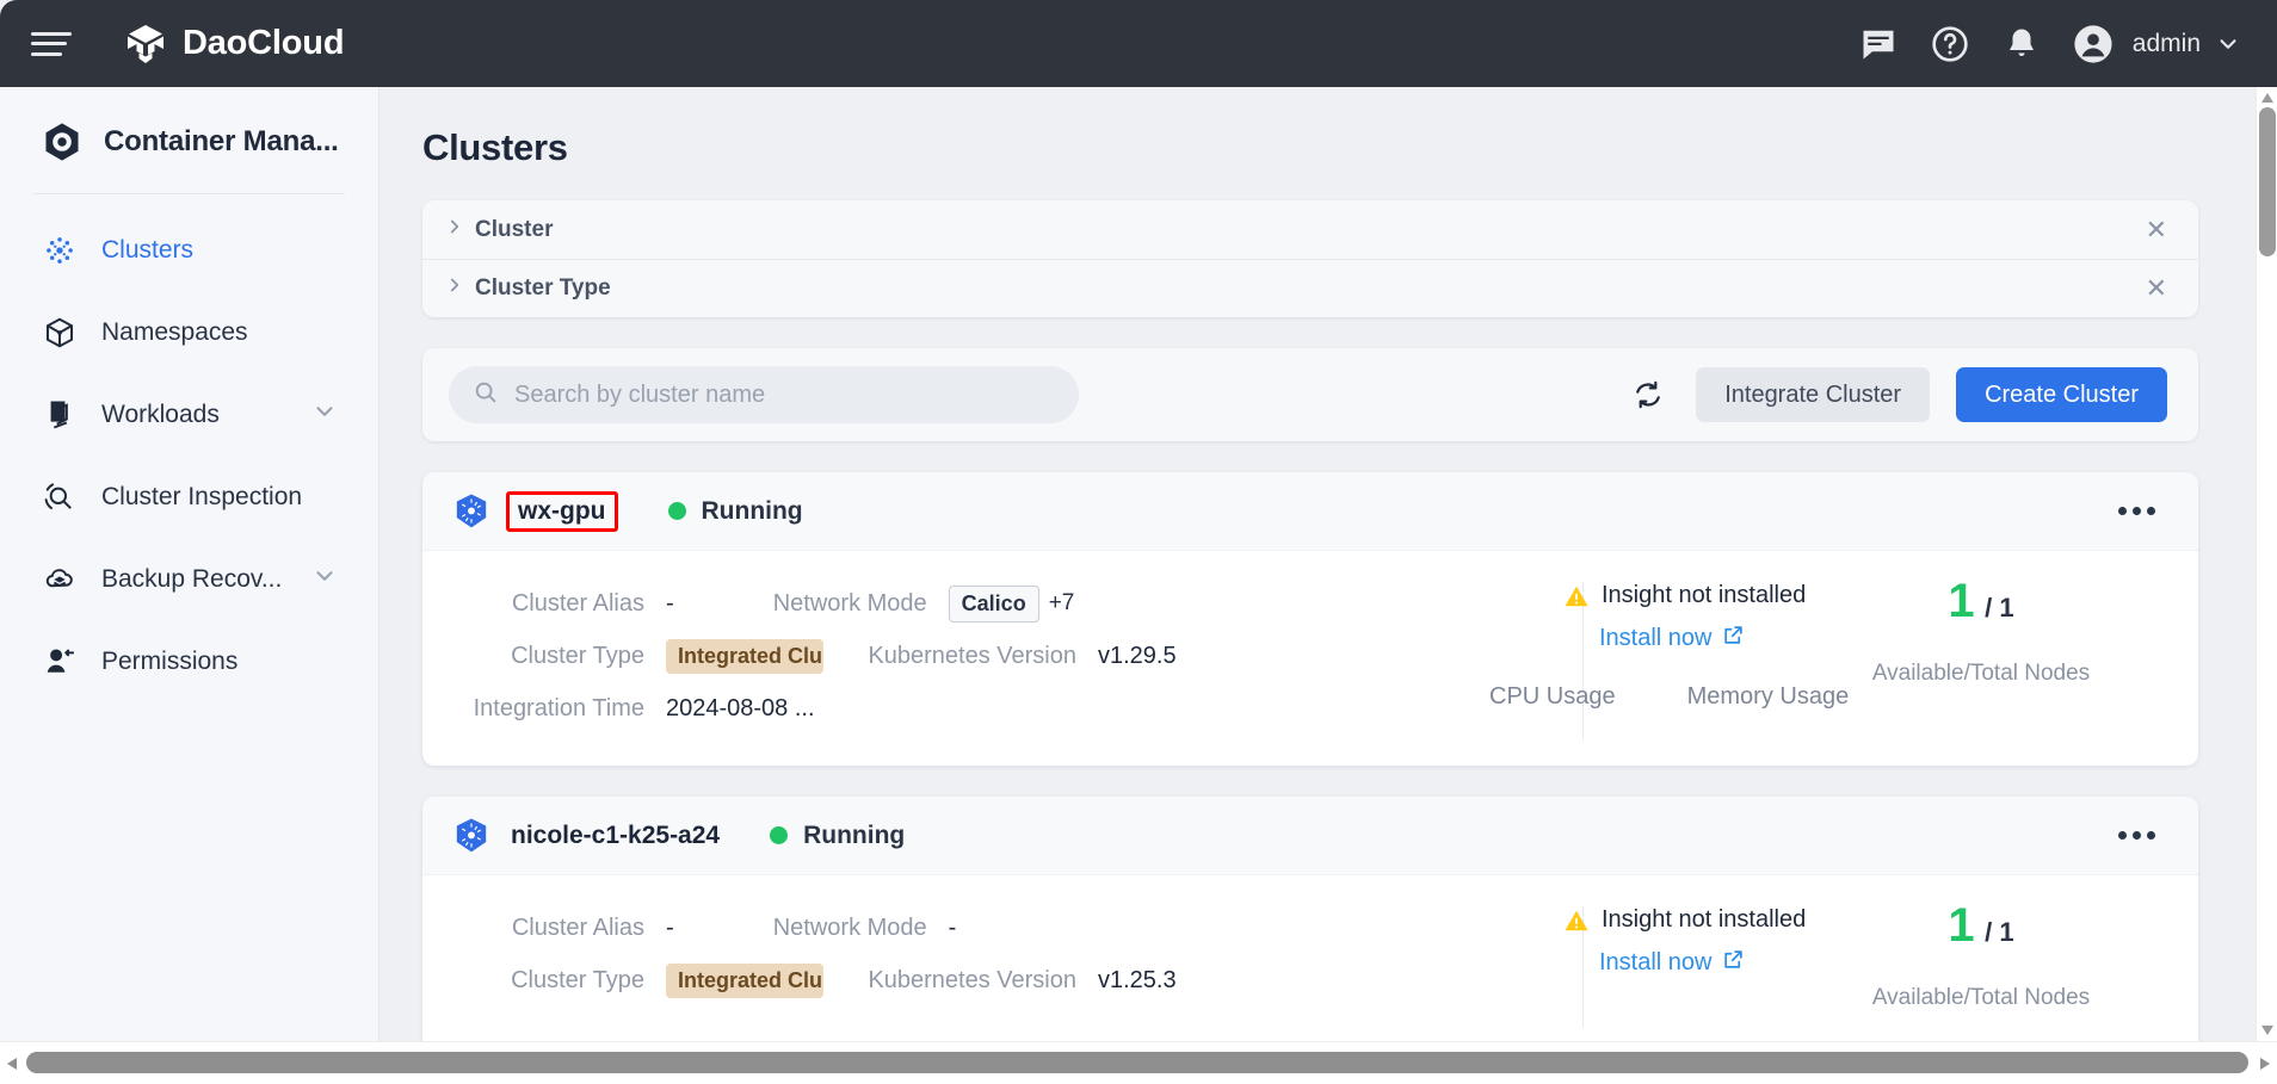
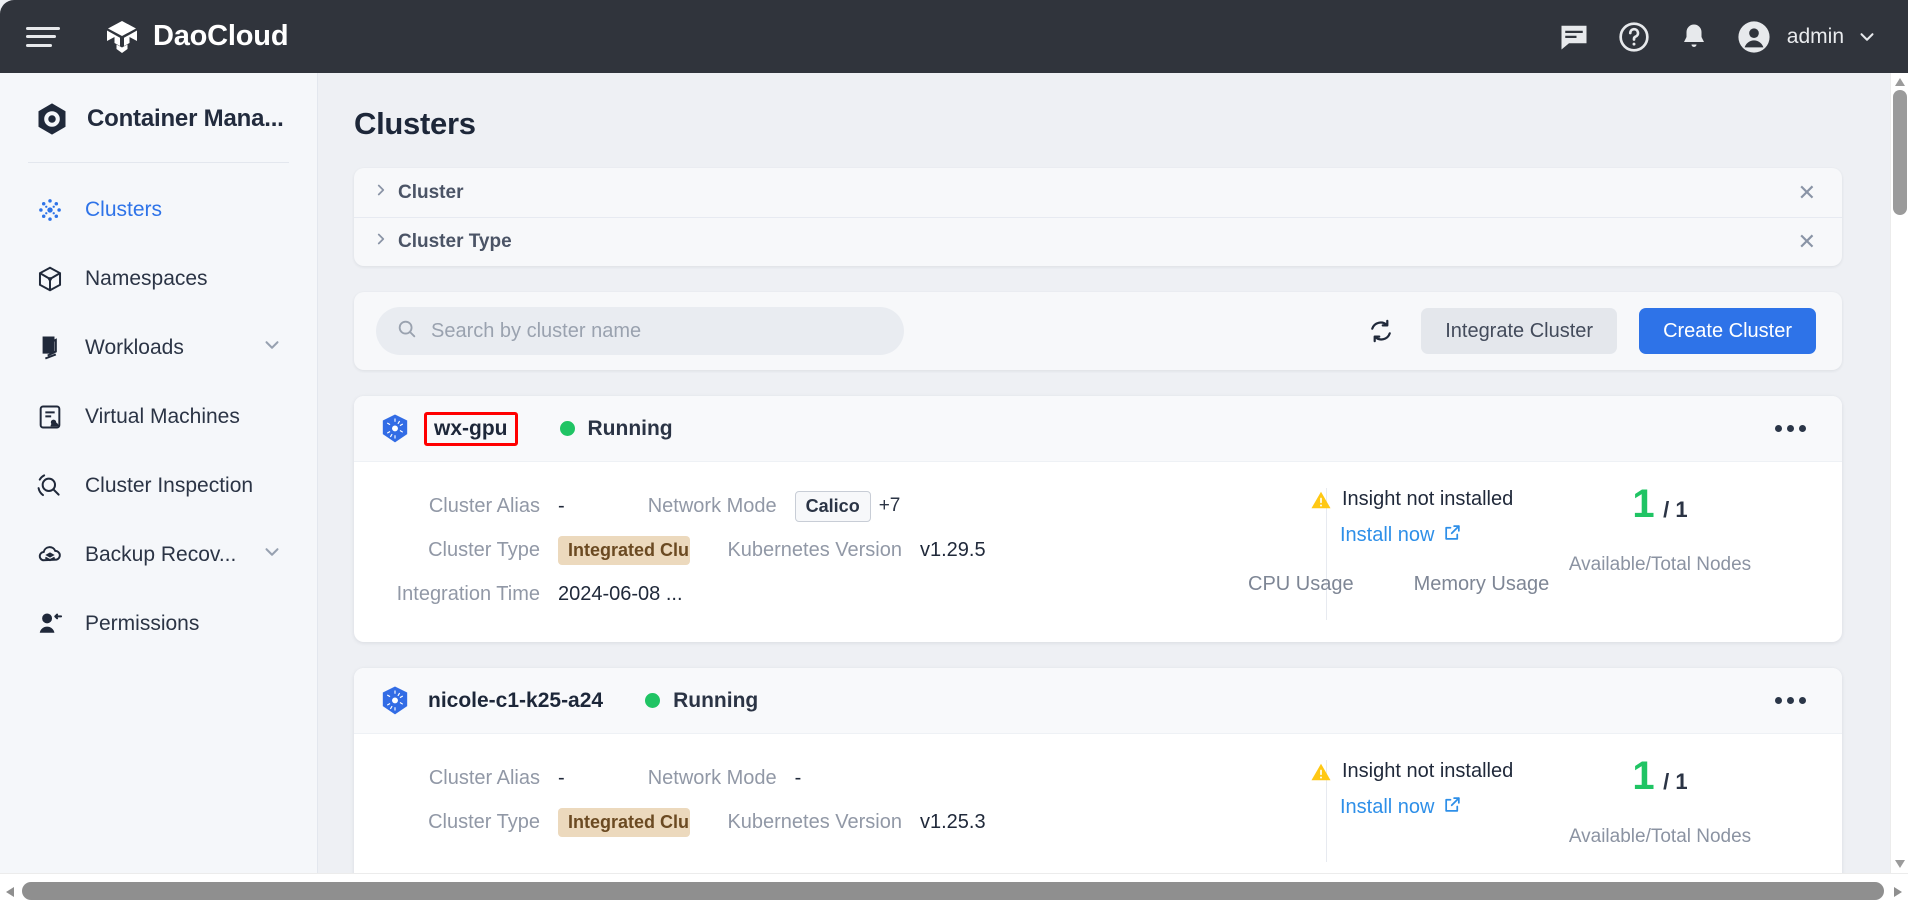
  DaoCloud
  admin
  Container Mana...
  Clusters
  Namespaces
  Workloads
+ Virtual Machines
  Cluster Inspection
  Backup Recov...
  Permissions
  Clusters
  Cluster
  ✕
  Cluster Type
  ✕
  Search by cluster name
  Integrate Cluster
  Create Cluster
  wx-gpu
  Running
  Cluster Alias
  -
  Network Mode
  Calico
  +7
  Cluster Type
  Integrated Clu
  Kubernetes Version
  v1.29.5
  Integration Time
- 2024-08-08 ...
+ 2024-06-08 ...
  Insight not installed
  Install now
  CPU Usage
  Memory Usage
  1 / 1
  Available/Total Nodes
  nicole-c1-k25-a24
  Running
  Cluster Alias
  -
  Network Mode
  -
  Cluster Type
  Integrated Clu
  Kubernetes Version
  v1.25.3
  Insight not installed
  Install now
  1 / 1
  Available/Total Nodes
